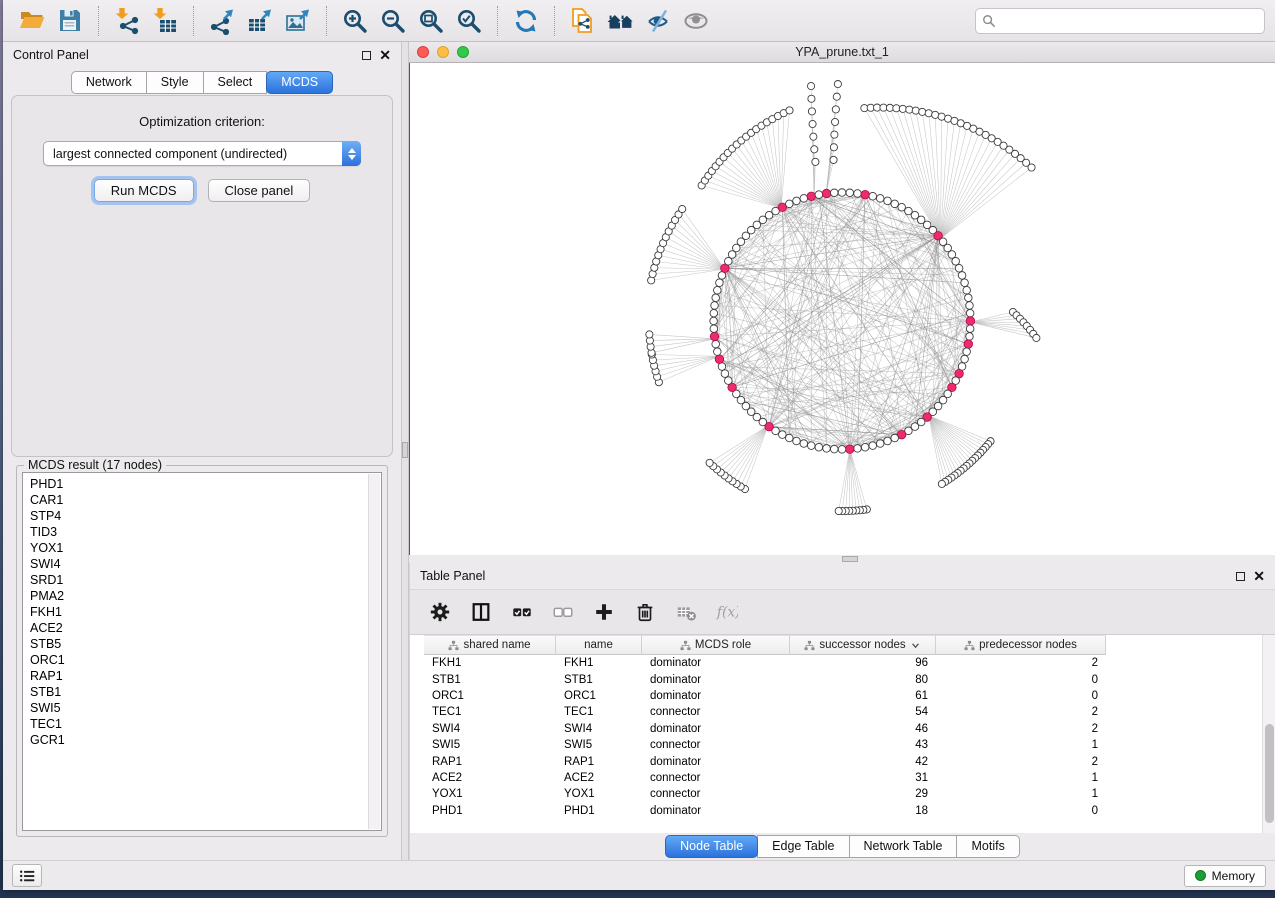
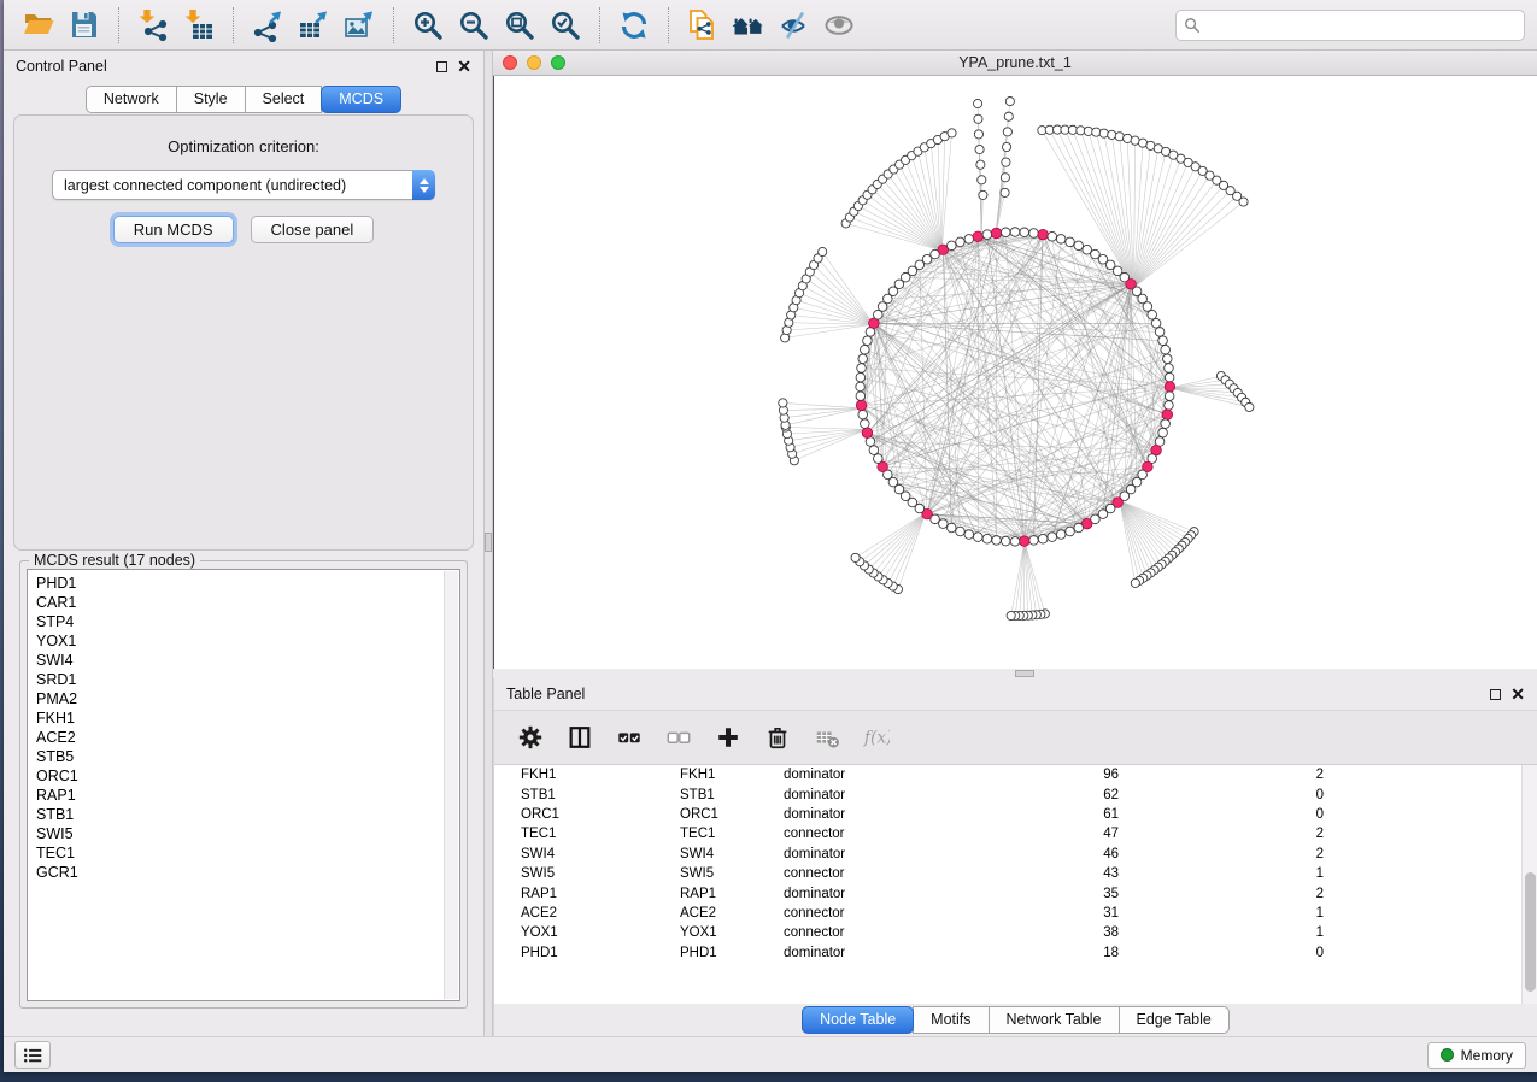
  Control Panel
  ✕
  Network
  Style
  Select
  MCDS
  Optimization criterion:
  largest connected component (undirected)
  Run MCDS
  Close panel
  MCDS result (17 nodes)
  PHD1
  CAR1
  STP4
- TID3
  YOX1
  SWI4
  SRD1
  PMA2
  FKH1
  ACE2
  STB5
  ORC1
  RAP1
  STB1
  SWI5
  TEC1
  GCR1
  YPA_prune.txt_1
  Table Panel
  ✕
  f(x)
- shared name
- name
- MCDS role
- successor nodes
- predecessor nodes
  FKH1
  FKH1
  dominator
  96
  2
  STB1
  STB1
  dominator
- 80
+ 62
  0
  ORC1
  ORC1
  dominator
  61
  0
  TEC1
  TEC1
  connector
- 54
+ 47
  2
  SWI4
  SWI4
  dominator
  46
  2
  SWI5
  SWI5
  connector
  43
  1
  RAP1
  RAP1
  dominator
- 42
+ 35
  2
  ACE2
  ACE2
  connector
  31
  1
  YOX1
  YOX1
  connector
- 29
+ 38
  1
  PHD1
  PHD1
  dominator
  18
  0
  Node Table
- Edge Table
+ Motifs
  Network Table
- Motifs
+ Edge Table
  Memory
